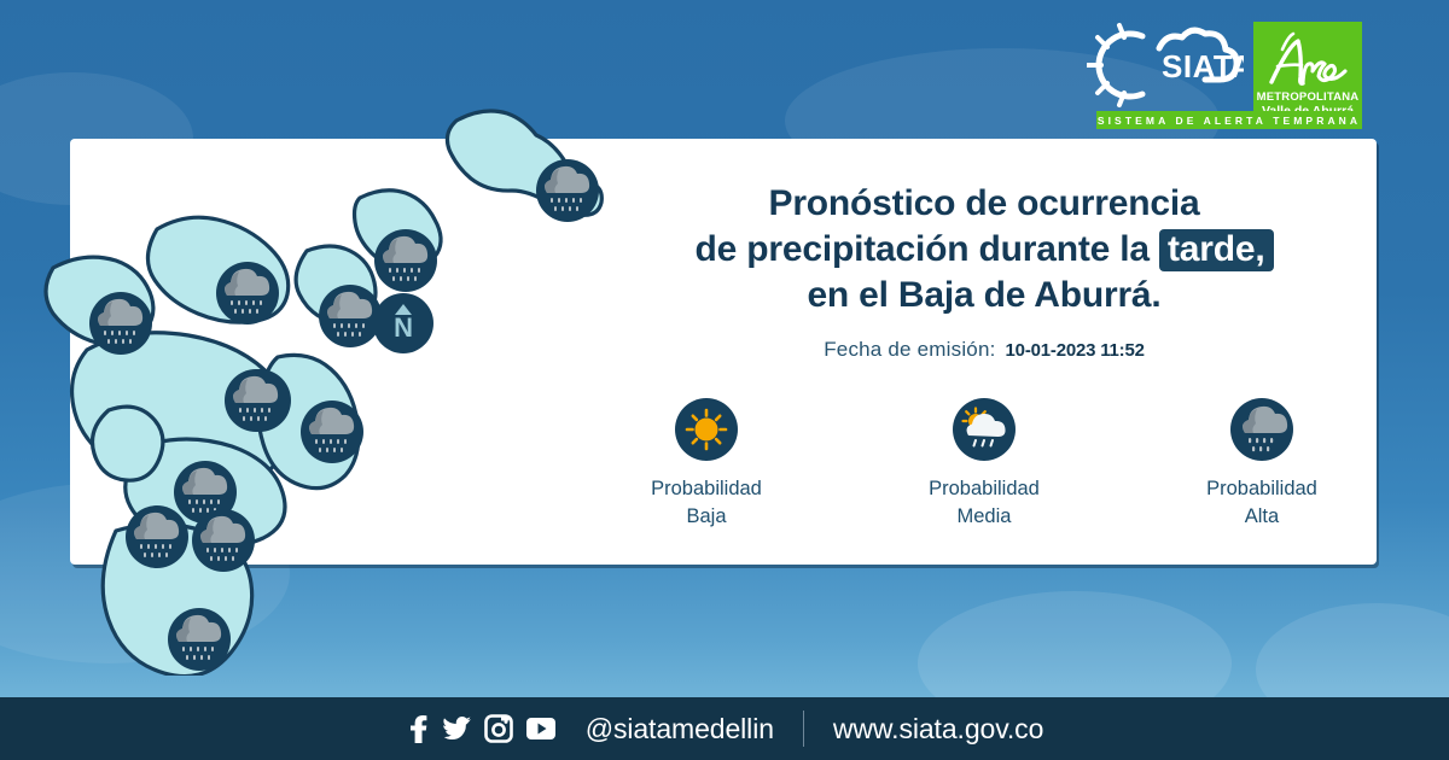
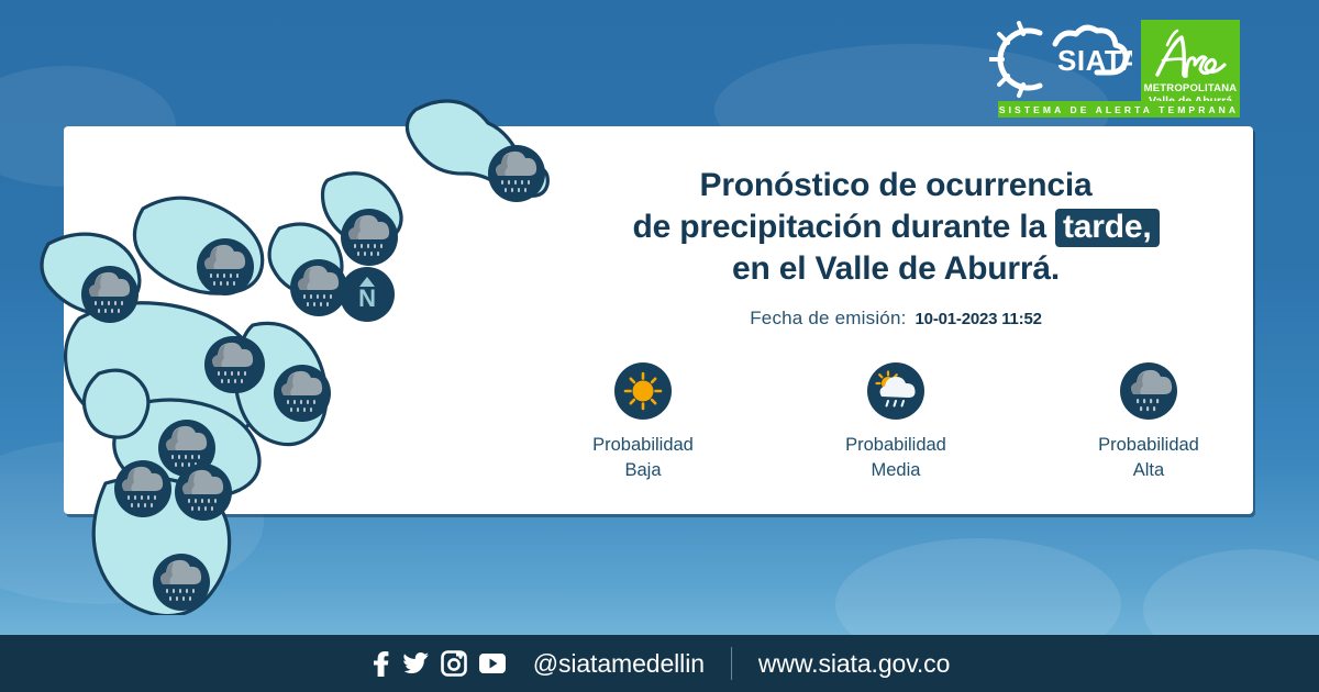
  SIATA
  METROPOLITANA
  SISTEMA DE ALERTA TEMPRANA
  N
  Pronóstico de ocurrencia
  de precipitación durante la tarde,
- en el Baja de Aburrá.
+ en el Valle de Aburrá.
  Fecha de emisión:
  10-01-2023 11:52
  Probabilidad
  Baja
  Probabilidad
  Media
  Probabilidad
  Alta
  @siatamedellin
  www.siata.gov.co
